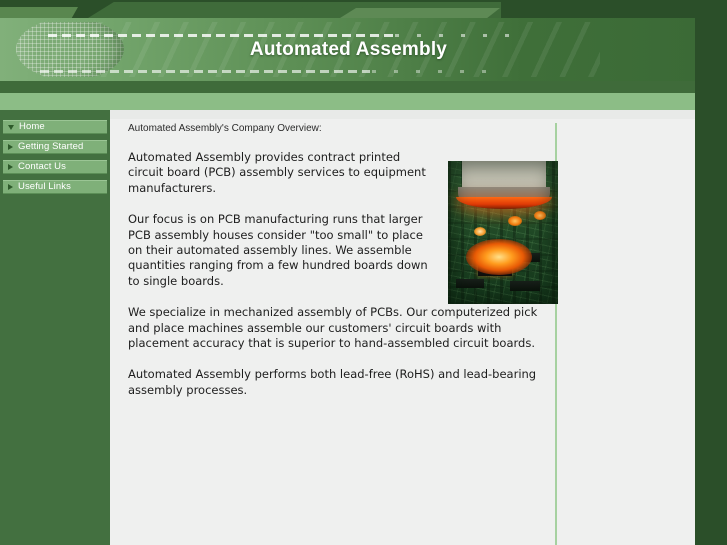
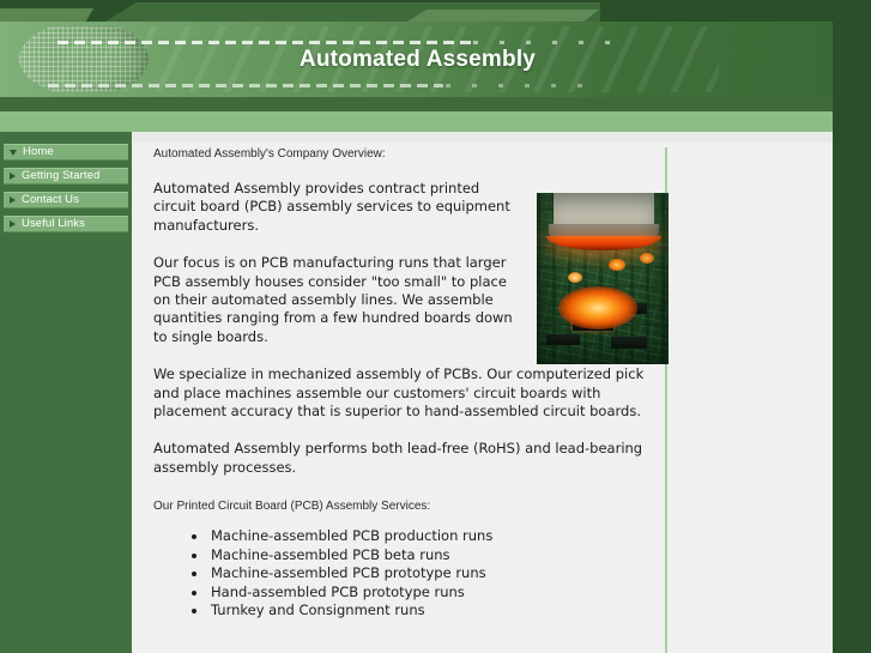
  Automated Assembly
  Home
  Getting Started
  Contact Us
  Useful Links
  Automated Assembly's Company Overview:
  Automated Assembly provides contract printed circuit board (PCB) assembly services to equipment manufacturers.
  Our focus is on PCB manufacturing runs that larger PCB assembly houses consider "too small" to place on their automated assembly lines. We assemble quantities ranging from a few hundred boards down to single boards.
  We specialize in mechanized assembly of PCBs. Our computerized pick and place machines assemble our customers' circuit boards with placement accuracy that is superior to hand-assembled circuit boards.
  Automated Assembly performs both lead-free (RoHS) and lead-bearing assembly processes.
+ Our Printed Circuit Board (PCB) Assembly Services:
+ Machine-assembled PCB production runs
+ Machine-assembled PCB beta runs
+ Machine-assembled PCB prototype runs
+ Hand-assembled PCB prototype runs
+ Turnkey and Consignment runs
